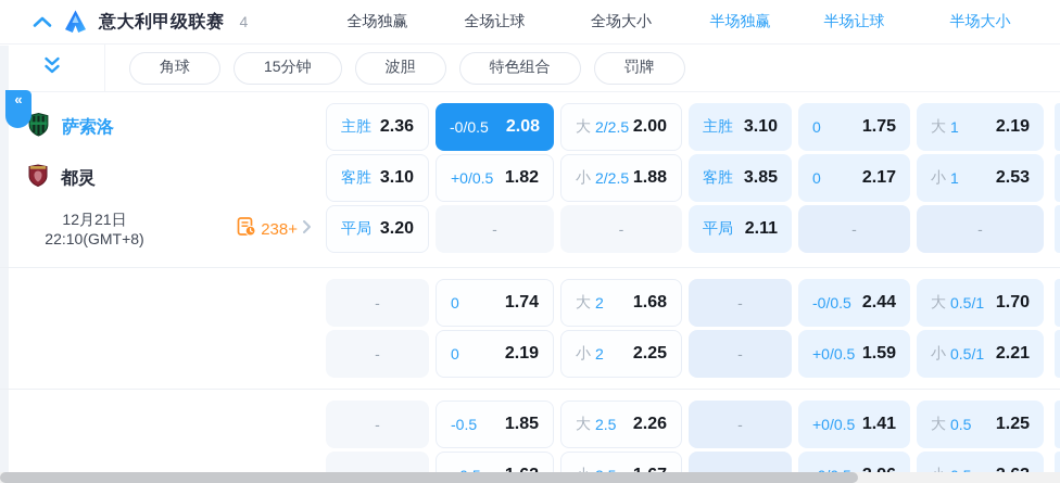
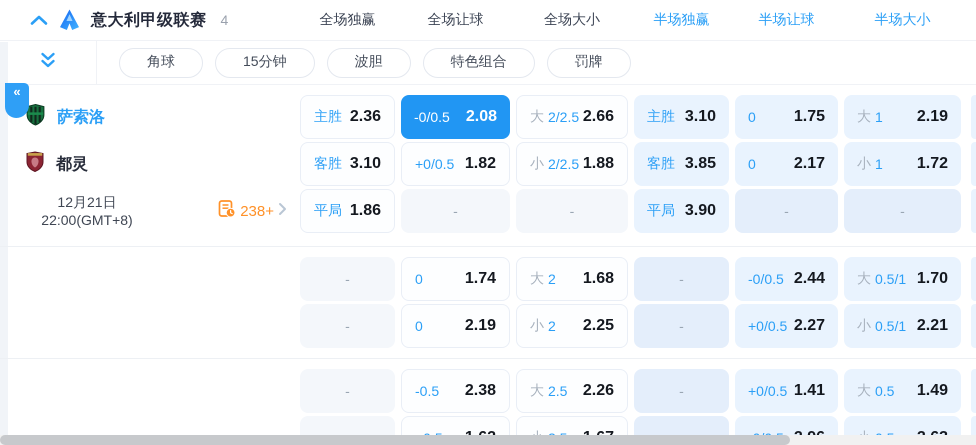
  意大利甲级联赛
  4
  全场独赢
  全场让球
  全场大小
  半场独赢
  半场让球
  半场大小
  角球
  15分钟
  波胆
  特色组合
  罚牌
  «
  萨索洛
  都灵
  12月21日
- 22:10(GMT+8)
+ 22:00(GMT+8)
  238+
  主胜
  2.36
  -0/0.5
  2.08
  大
  2/2.5
- 2.00
+ 2.66
  主胜
  3.10
  0
  1.75
  大
  1
  2.19
  客胜
  3.10
  +0/0.5
  1.82
  小
  2/2.5
  1.88
  客胜
  3.85
  0
  2.17
  小
  1
- 2.53
+ 1.72
  平局
- 3.20
+ 1.86
  -
  -
  平局
- 2.11
+ 3.90
  -
  -
  -
  0
  1.74
  大
  2
  1.68
  -
  -0/0.5
  2.44
  大
  0.5/1
  1.70
  -
  0
  2.19
  小
  2
  2.25
  -
  +0/0.5
- 1.59
+ 2.27
  小
  0.5/1
  2.21
  -
  -0.5
- 1.85
+ 2.38
  大
  2.5
  2.26
  -
  +0/0.5
  1.41
  大
  0.5
- 1.25
+ 1.49
